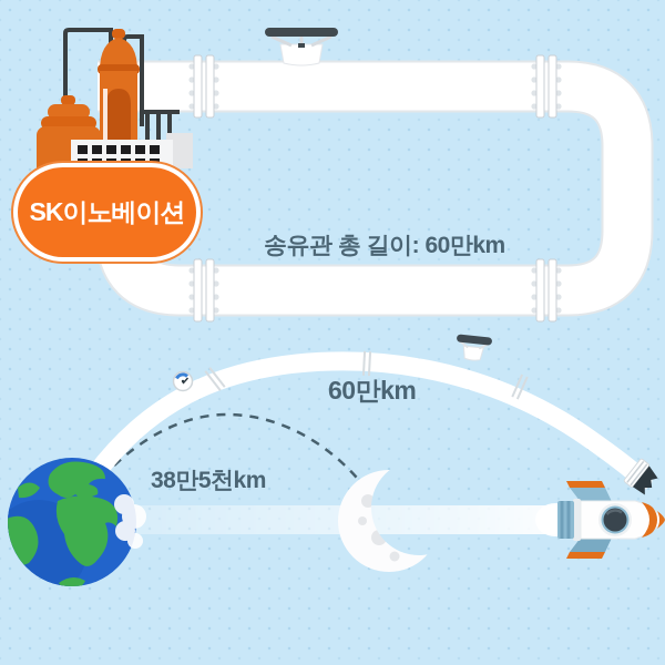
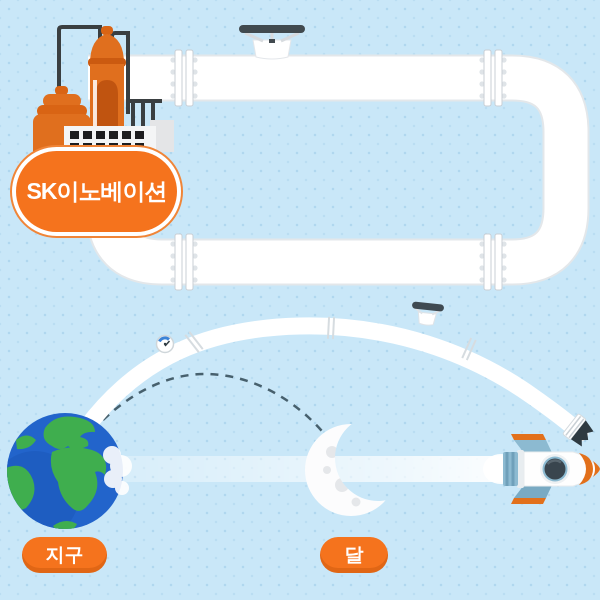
- 송유관 총 길이: 60만km
- 60만km
- 38만5천km
  SK이노베이션
+ 지구
+ 달
